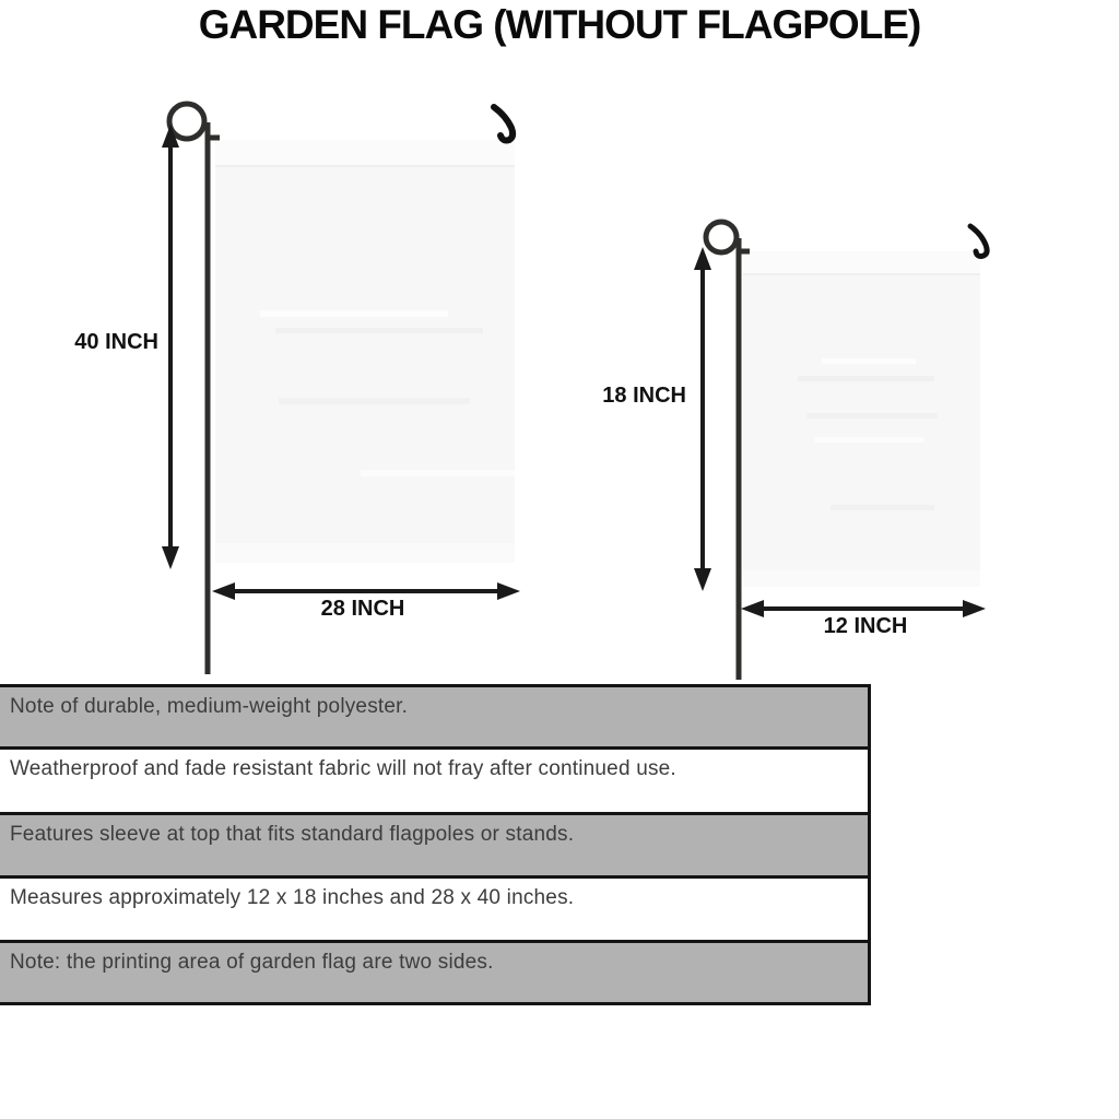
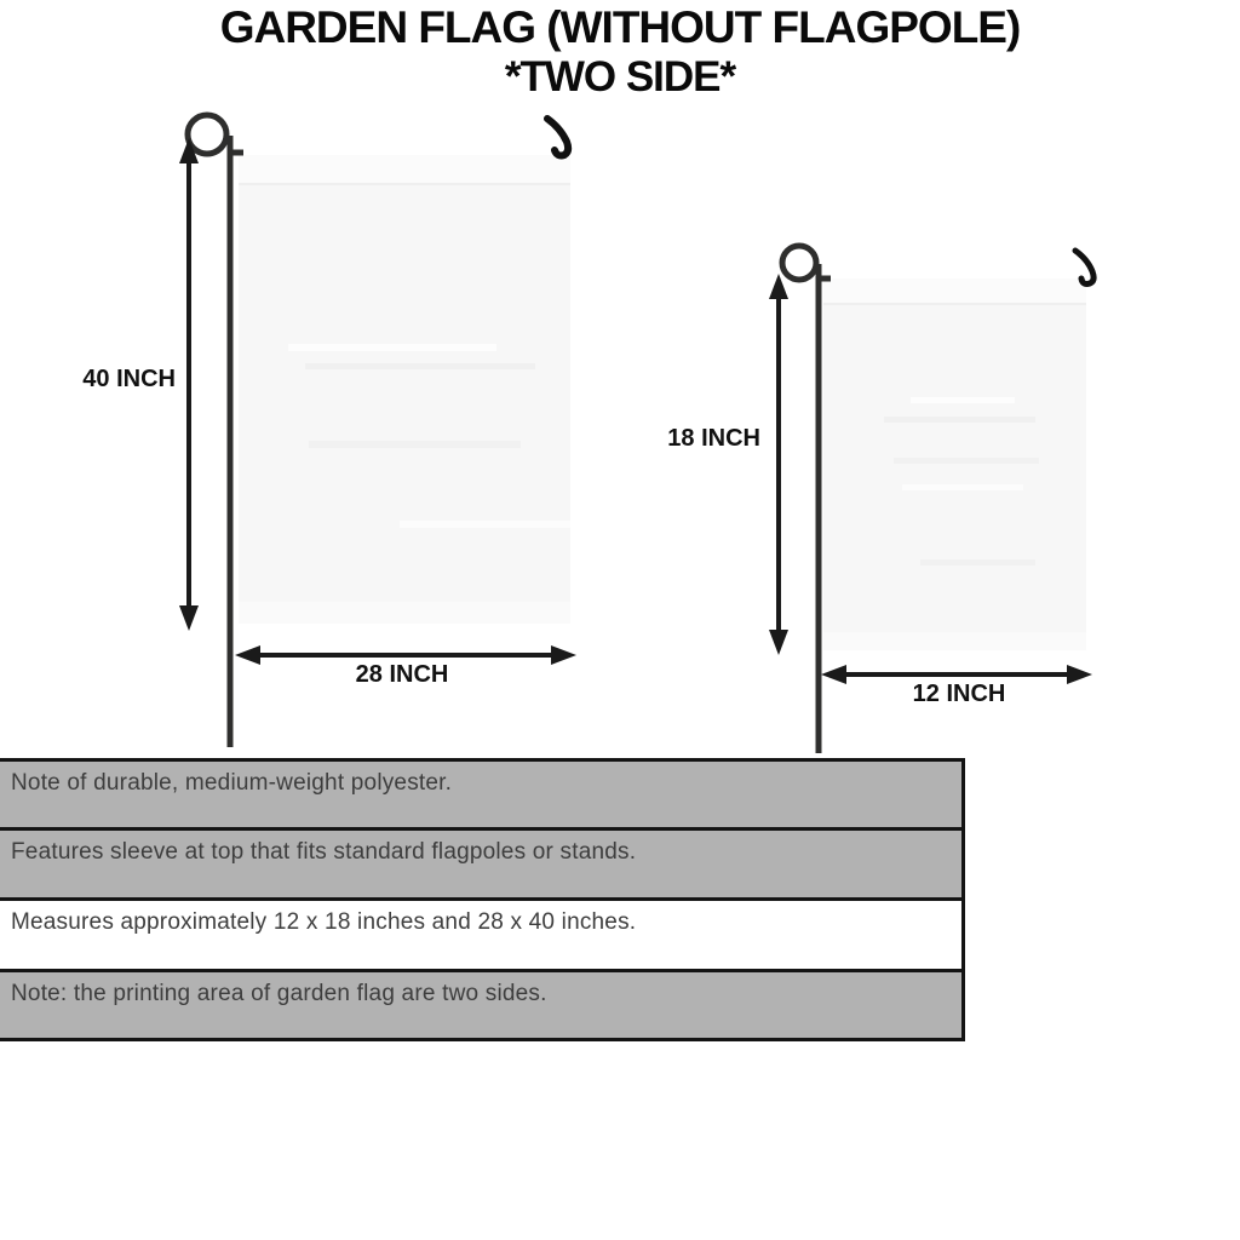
  GARDEN FLAG (WITHOUT FLAGPOLE)
+ *TWO SIDE*
  40 INCH
  28 INCH
  18 INCH
  12 INCH
  Note of durable, medium-weight polyester.
- Weatherproof and fade resistant fabric will not fray after continued use.
  Features sleeve at top that fits standard flagpoles or stands.
  Measures approximately 12 x 18 inches and 28 x 40 inches.
  Note: the printing area of garden flag are two sides.
